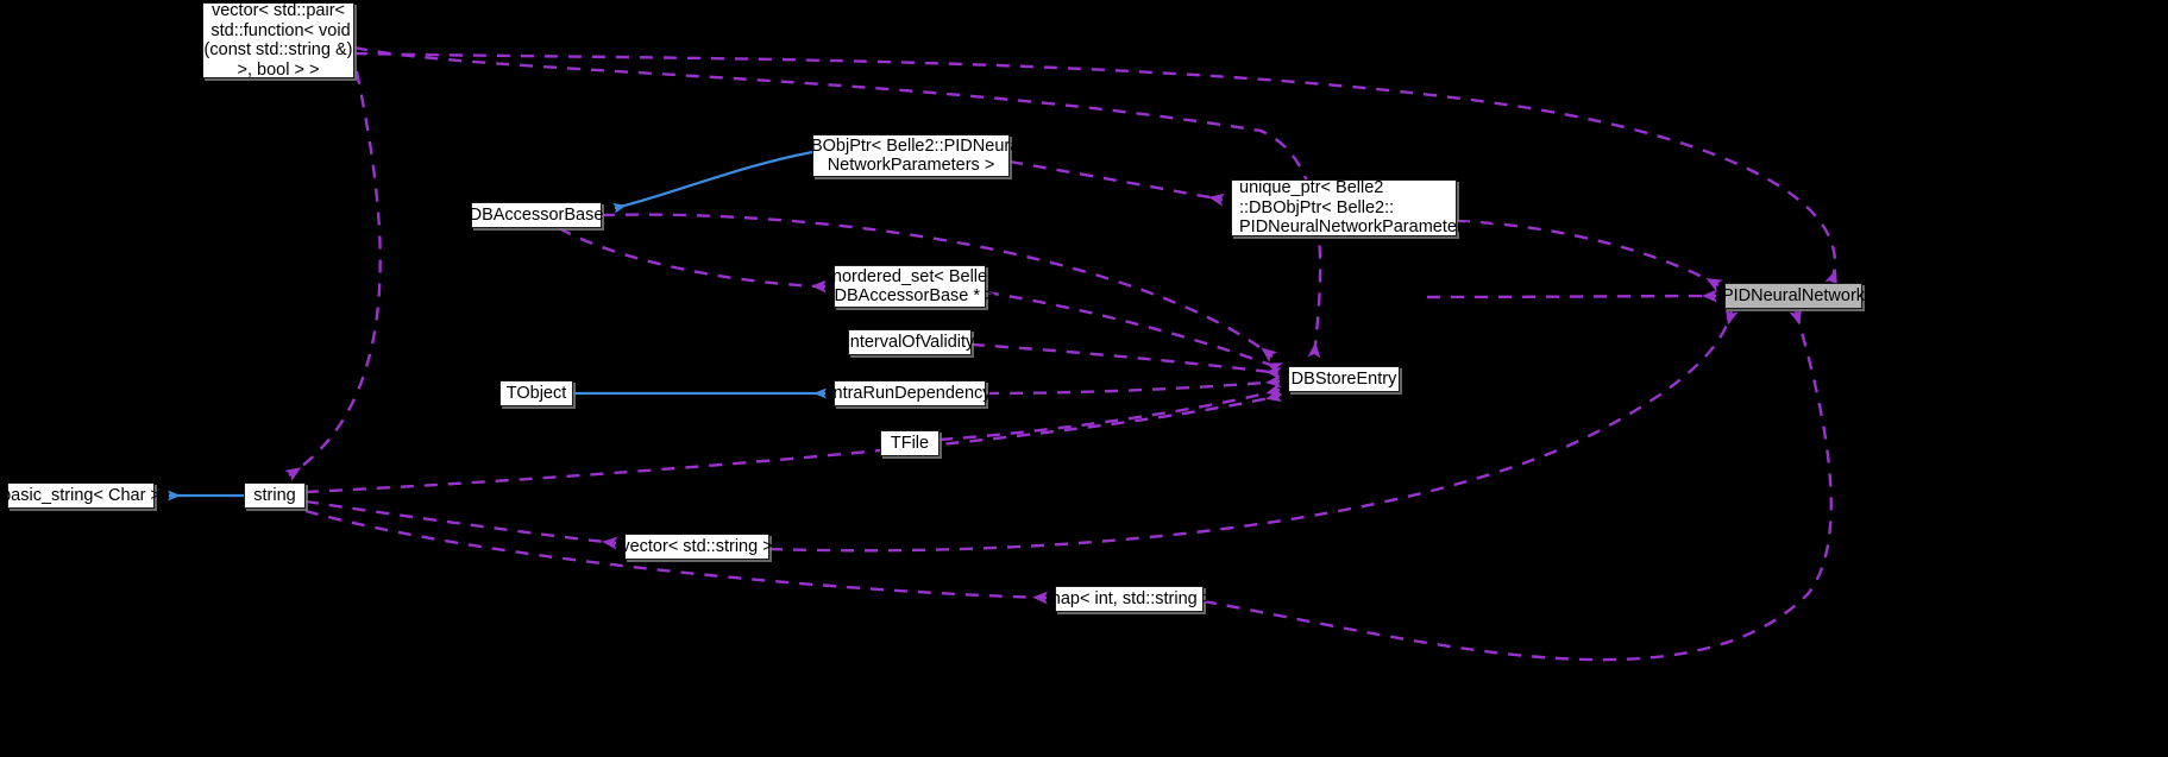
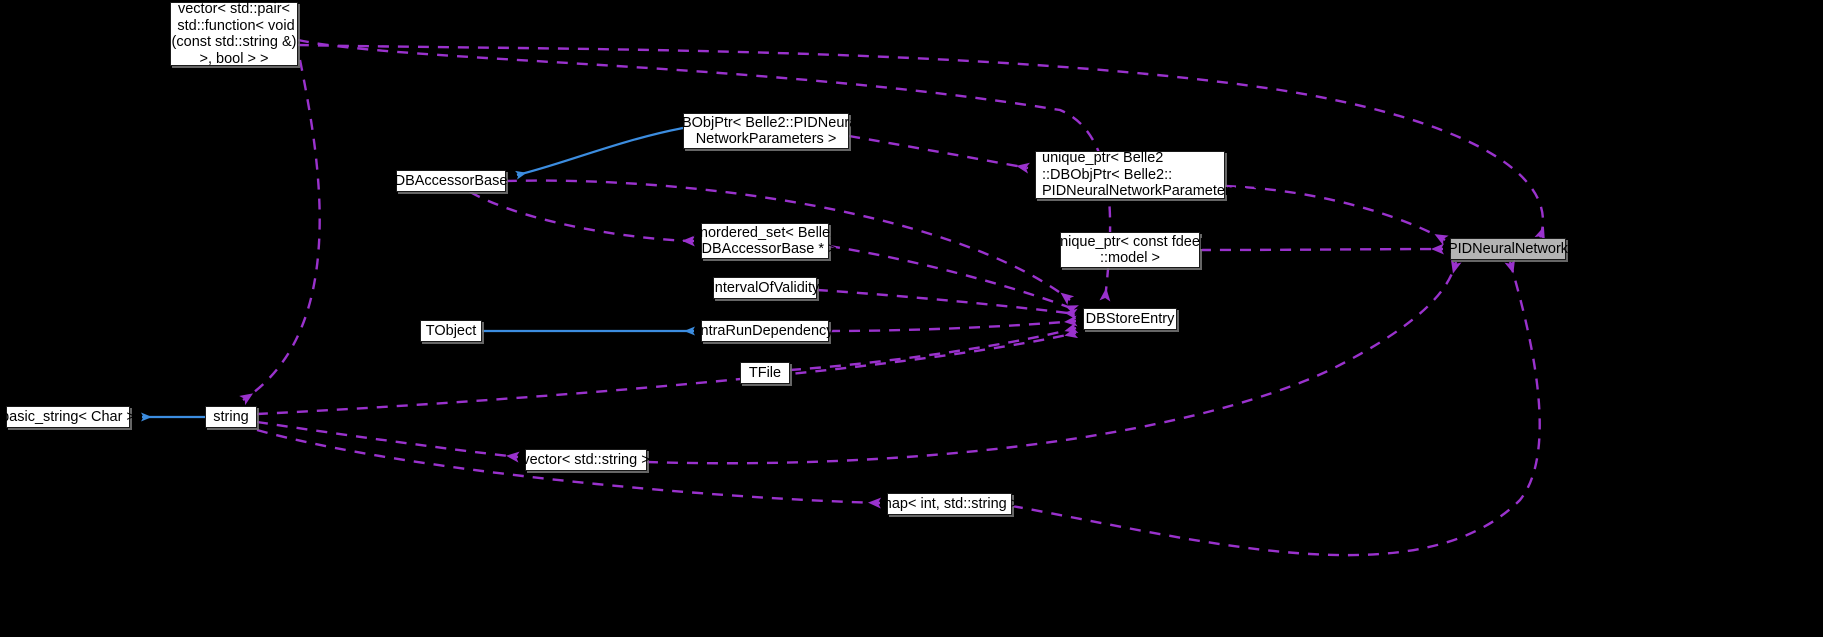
  vector< std::pair<
  std::function< void
  (const std::string &)
  >, bool > >
  DBObjPtr< Belle2::PIDNeural
  NetworkParameters >
  DBAccessorBase
  unique_ptr< Belle2
  ::DBObjPtr< Belle2::
  PIDNeuralNetworkParameters > >
  PIDNeuralNetwork
  unordered_set< Belle2
  ::DBAccessorBase * >
+ unique_ptr< const fdeep
+ ::model >
  IntervalOfValidity
  DBStoreEntry
  TObject
  IntraRunDependency
  TFile
  basic_string< Char >
  string
  vector< std::string >
  map< int, std::string >
